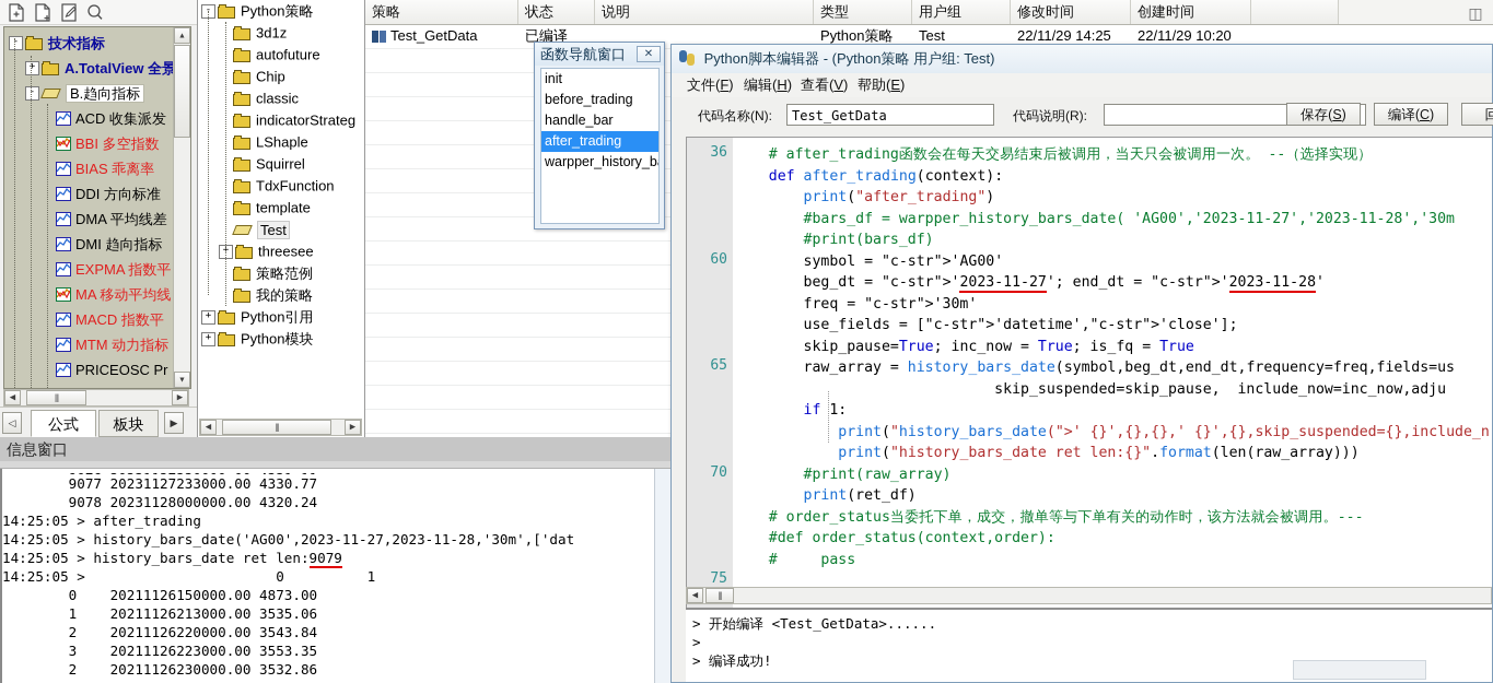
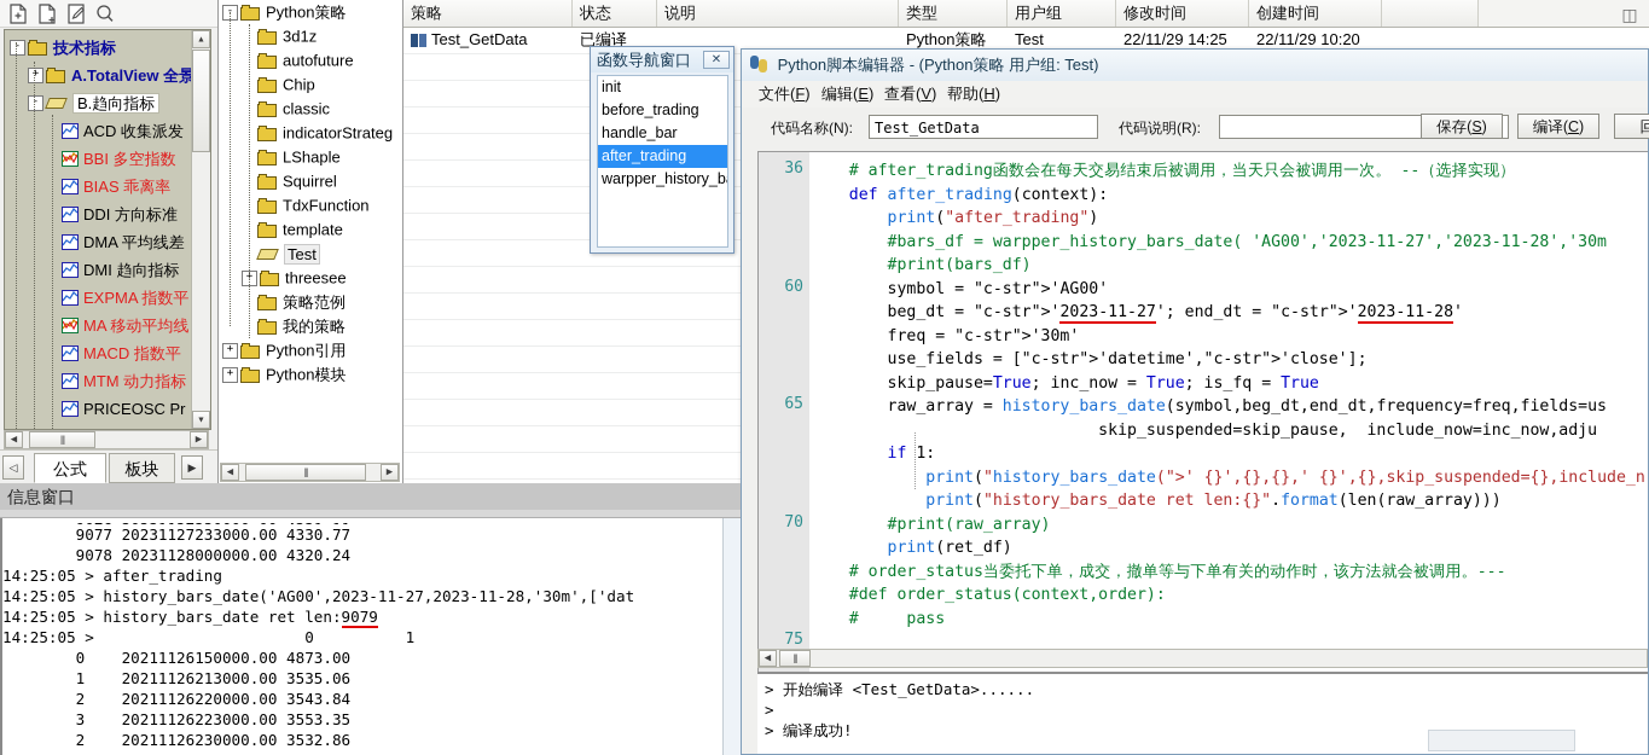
  - 技术指标
  + A.TotalView 全景
  - B.趋向指标
  ACD 收集派发
  BBI 多空指数
  BIAS 乖离率
  DDI 方向标准
  DMA 平均线差
  DMI 趋向指标
  EXPMA 指数平
  MA 移动平均线
  MACD 指数平
  MTM 动力指标
  PRICEOSC Pr
  |||
  ◁
  公式
  板块
  ▶
  - Python策略
  3d1z
  autofuture
  Chip
  classic
  indicatorStrateg
  LShaple
  Squirrel
  TdxFunction
  template
  Test
  + threesee
  策略范例
  我的策略
  + Python引用
  + Python模块
  |||
  策略
  状态
  说明
  类型
  用户组
  修改时间
  创建时间
  Test_GetData
  已编译
  Python策略
  Test
  22/11/29 14:25
  22/11/29 10:20
  ◫
  函数导航窗口
  ✕
  init
  before_trading
  handle_bar
  after_trading
  warpper_history_b
  Python脚本编辑器 - (Python策略 用户组: Test)
  文件(F)
- 编辑(H)
+ 编辑(E)
  查看(V)
- 帮助(E)
+ 帮助(H)
  代码名称(N):
  Test_GetData
  代码说明(R):
  保存(S)
  编译(C)
  36
  60
  65
  70
  75
  # after_trading函数会在每天交易结束后被调用，当天只会被调用一次。 --（选择实现）
  def after_trading(context):
  print("after_trading")
  #bars_df = warpper_history_bars_date( 'AG00','2023-11-27','2023-11-28','30m
  #print(bars_df)
  symbol = "c-str">'AG00'
  beg_dt = "c-str">'2023-11-27'; end_dt = "c-str">'2023-11-28'
  freq = "c-str">'30m'
  use_fields = ["c-str">'datetime',"c-str">'close'];
  skip_pause=True; inc_now = True; is_fq = True
  raw_array = history_bars_date(symbol,beg_dt,end_dt,frequency=freq,fields=us
  skip_suspended=skip_pause, include_now=inc_now,adju
  if 1:
  print("history_bars_date(">' {}',{},{},' {}',{},skip_suspended={},include_n
  print("history_bars_date ret len:{}".format(len(raw_array)))
  #print(raw_array)
  print(ret_df)
  # order_status当委托下单，成交，撤单等与下单有关的动作时，该方法就会被调用。---
  #def order_status(context,order):
  # pass
  |||
  > 开始编译 <Test_GetData>......
  >
  > 编译成功!
  信息窗口
  9077 20231127233000.00 4330.77
  9078 20231128000000.00 4320.24
  14:25:05 > after_trading
  14:25:05 > history_bars_date('AG00',2023-11-27,2023-11-28,'30m',['dat
  14:25:05 > history_bars_date ret len:9079
  14:25:05 > 0 1
  0 20211126150000.00 4873.00
  1 20211126213000.00 3535.06
  2 20211126220000.00 3543.84
  3 20211126223000.00 3553.35
  2 20211126230000.00 3532.86
